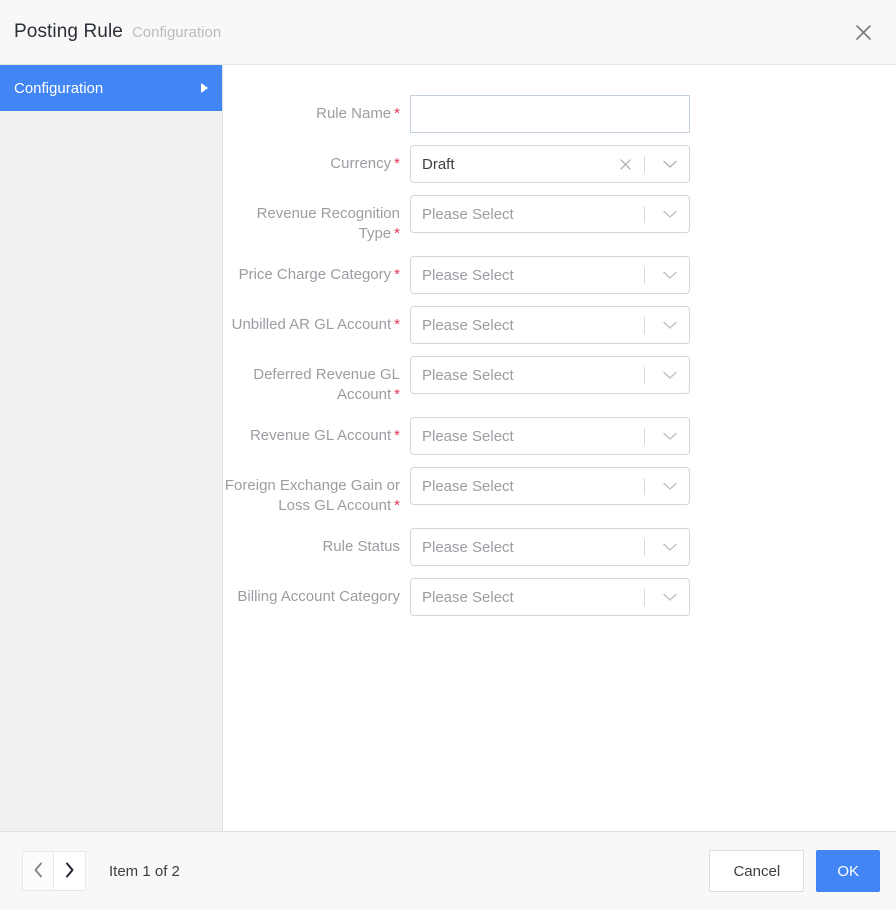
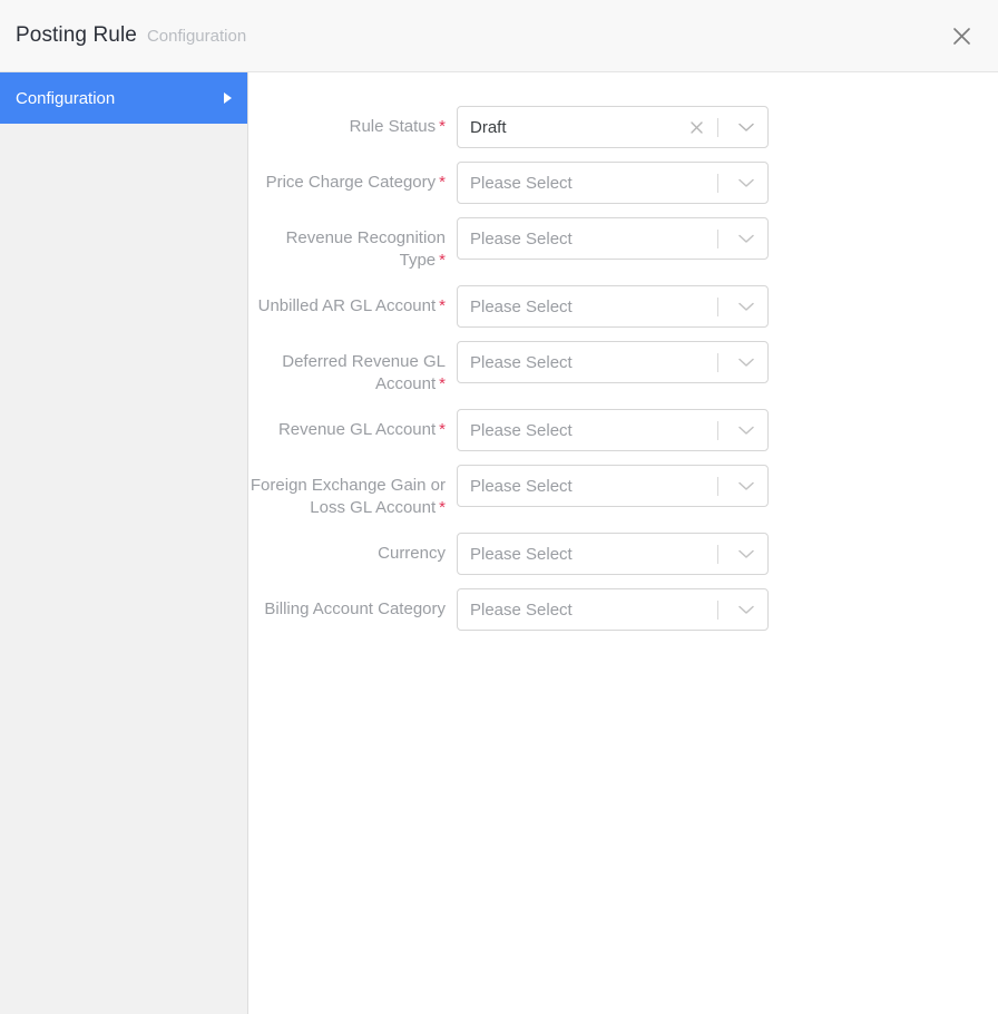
  Posting Rule
  Configuration
  Configuration
- Rule Name *
- Currency *
+ Rule Status *
  Draft
- Revenue Recognition Type *
+ Price Charge Category *
  Please Select
- Price Charge Category *
+ Revenue Recognition Type *
  Please Select
  Unbilled AR GL Account *
  Please Select
  Deferred Revenue GL Account *
  Please Select
  Revenue GL Account *
  Please Select
  Foreign Exchange Gain or Loss GL Account *
  Please Select
- Rule Status
+ Currency
  Please Select
  Billing Account Category
  Please Select
- Item 1 of 2
- Cancel
- OK
